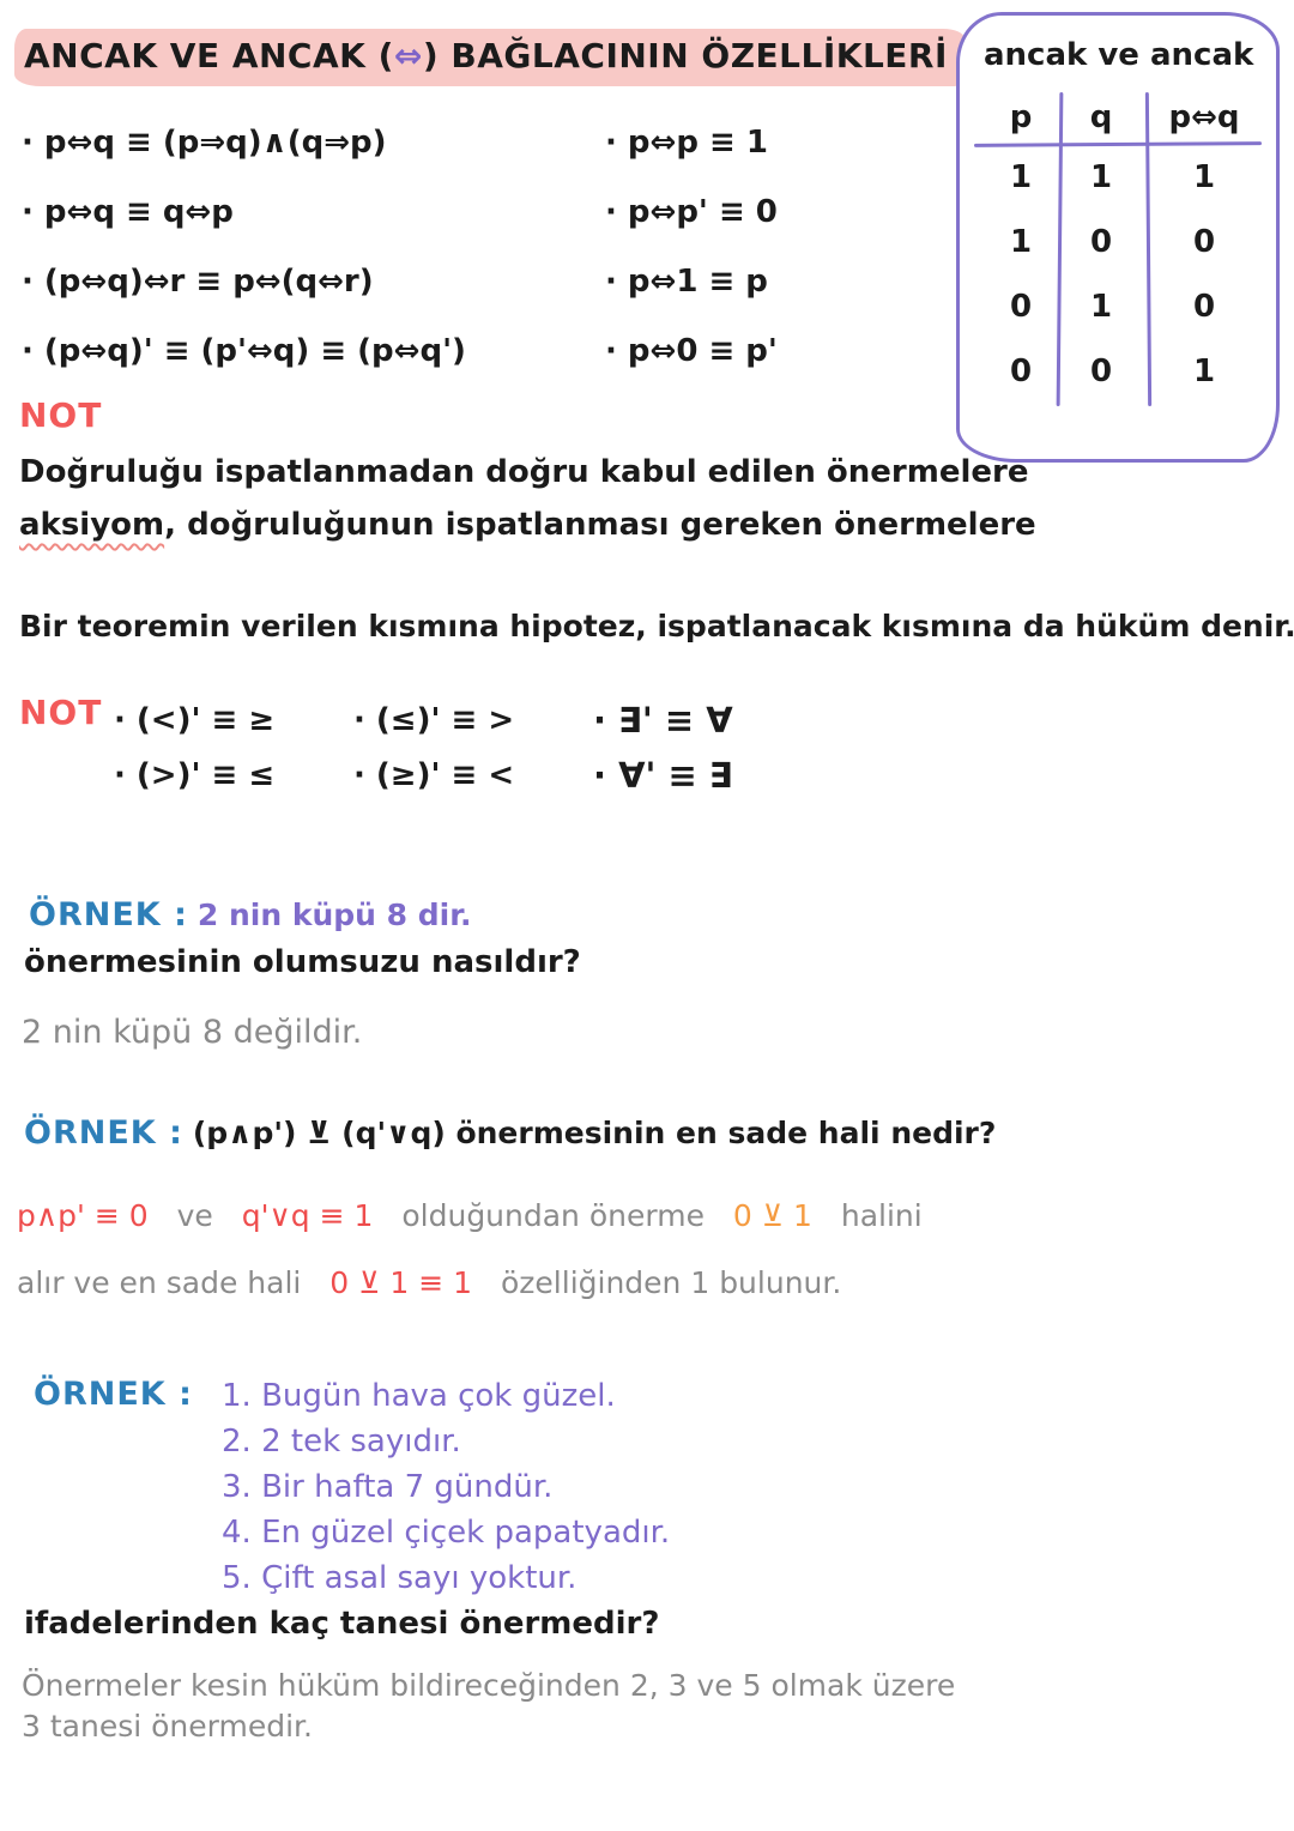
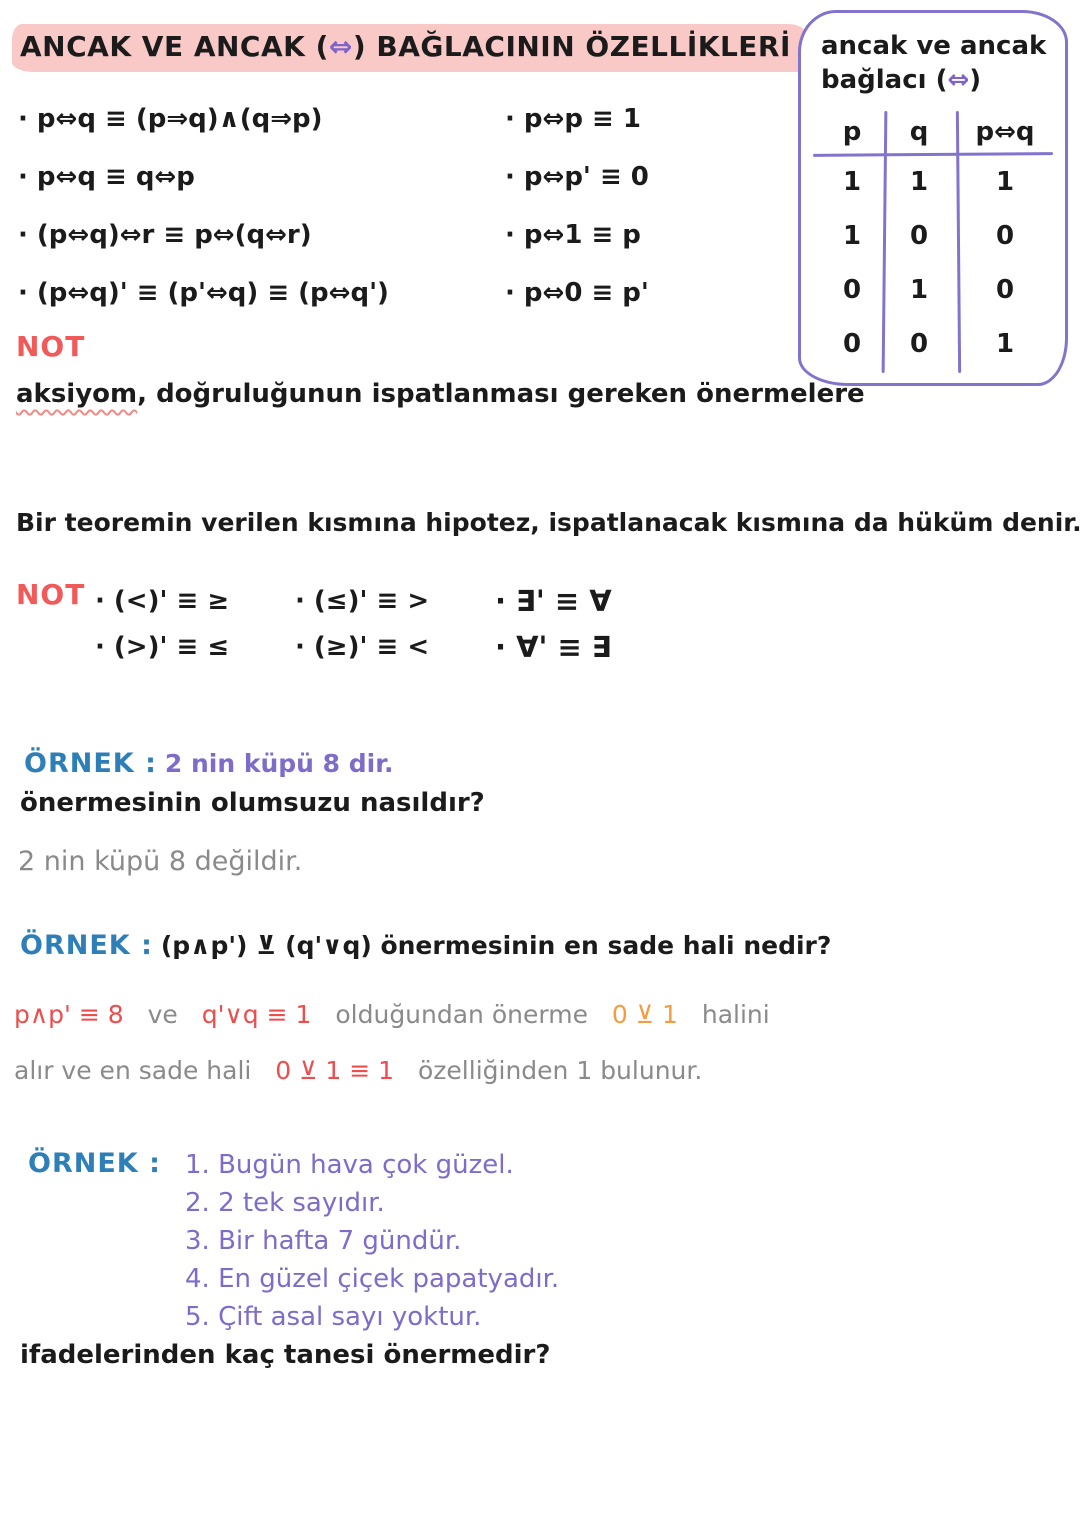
  ANCAK VE ANCAK (⇔) BAĞLACININ ÖZELLİKLERİ
  · p⇔q ≡ (p⇒q)∧(q⇒p)
  · p⇔q ≡ q⇔p
  · (p⇔q)⇔r ≡ p⇔(q⇔r)
  · (p⇔q)' ≡ (p'⇔q) ≡ (p⇔q')
  · p⇔p ≡ 1
  · p⇔p' ≡ 0
  · p⇔1 ≡ p
  · p⇔0 ≡ p'
  ancak ve ancak
+ bağlacı (⇔)
  p
  q
  p⇔q
  1
  1
  1
  1
  0
  0
  0
  1
  0
  0
  0
  1
  NOT
- Doğruluğu ispatlanmadan doğru kabul edilen önermelere
  aksiyom, doğruluğunun ispatlanması gereken önermelere
  Bir teoremin verilen kısmına hipotez, ispatlanacak kısmına da hüküm denir.
  NOT
  · (<)' ≡ ≥
  · (>)' ≡ ≤
  · (≤)' ≡ >
  · (≥)' ≡ <
  · ∃' ≡ ∀
  · ∀' ≡ ∃
  ÖRNEK : 2 nin küpü 8 dir.
  önermesinin olumsuzu nasıldır?
  2 nin küpü 8 değildir.
  ÖRNEK : (p∧p') ⊻ (q'∨q) önermesinin en sade hali nedir?
- p∧p' ≡ 0 ve q'∨q ≡ 1 olduğundan önerme 0 ⊻ 1 halini
+ p∧p' ≡ 8 ve q'∨q ≡ 1 olduğundan önerme 0 ⊻ 1 halini
  alır ve en sade hali 0 ⊻ 1 ≡ 1 özelliğinden 1 bulunur.
  ÖRNEK :
  1. Bugün hava çok güzel.
  2. 2 tek sayıdır.
  3. Bir hafta 7 gündür.
  4. En güzel çiçek papatyadır.
  5. Çift asal sayı yoktur.
  ifadelerinden kaç tanesi önermedir?
- Önermeler kesin hüküm bildireceğinden 2, 3 ve 5 olmak üzere
- 3 tanesi önermedir.
